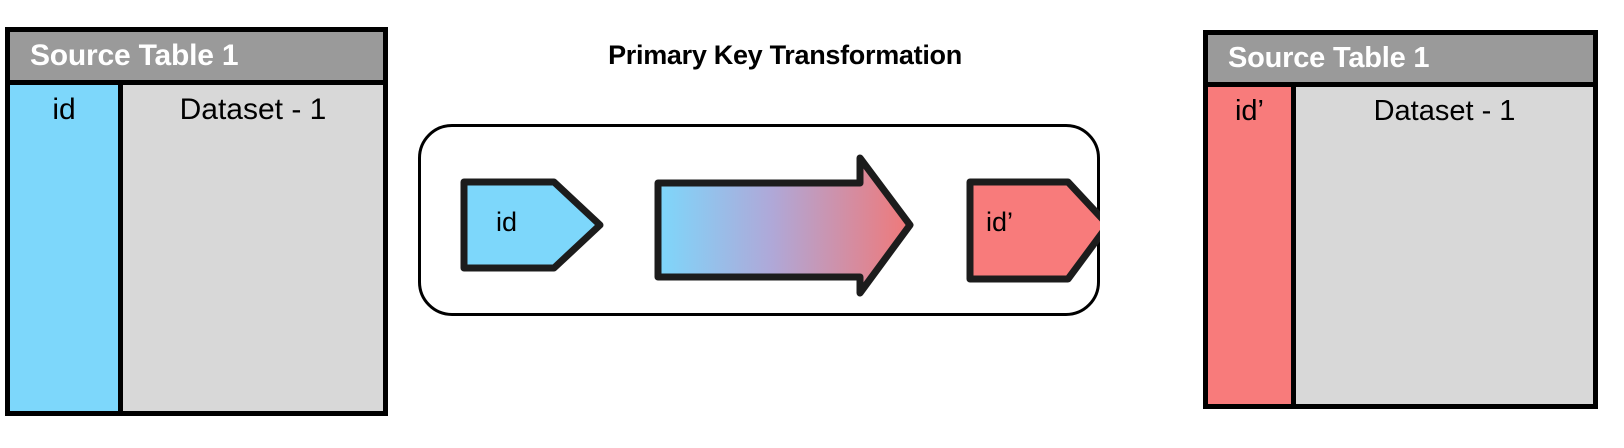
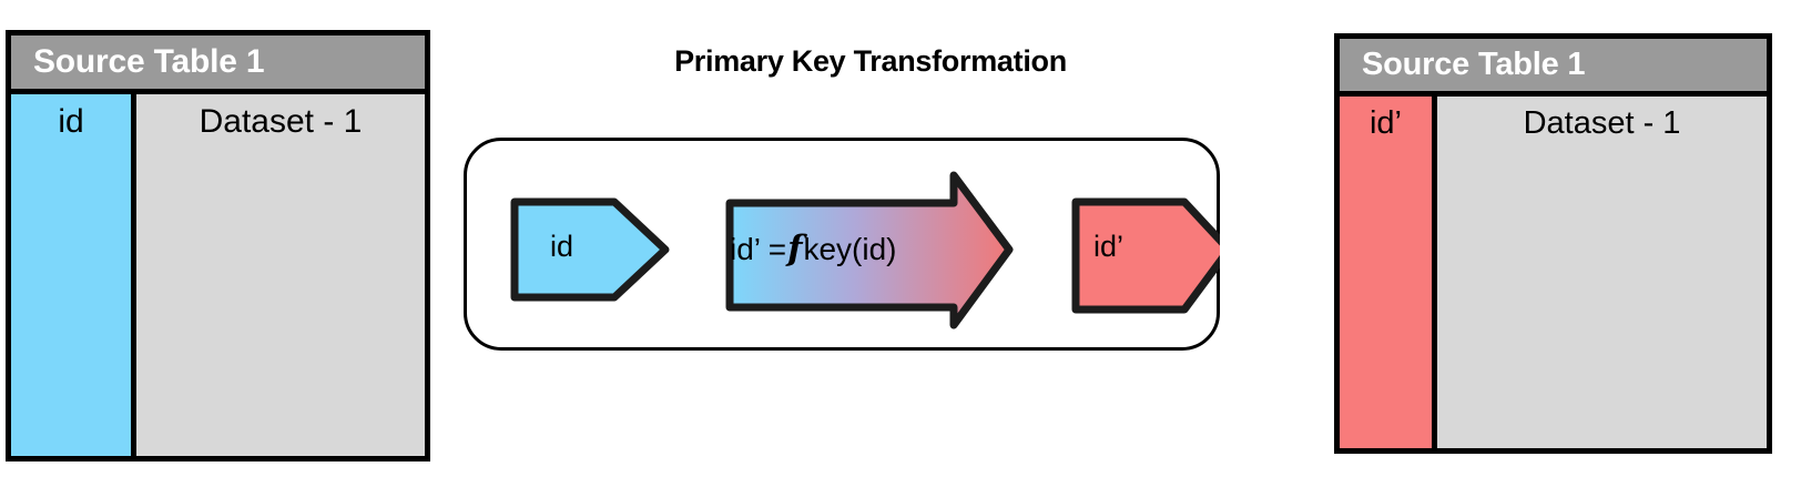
  Source Table 1
  id
  Dataset - 1
  Primary Key Transformation
  id
+ id’ =fkey(id)
  id’
  Source Table 1
  id’
  Dataset - 1
